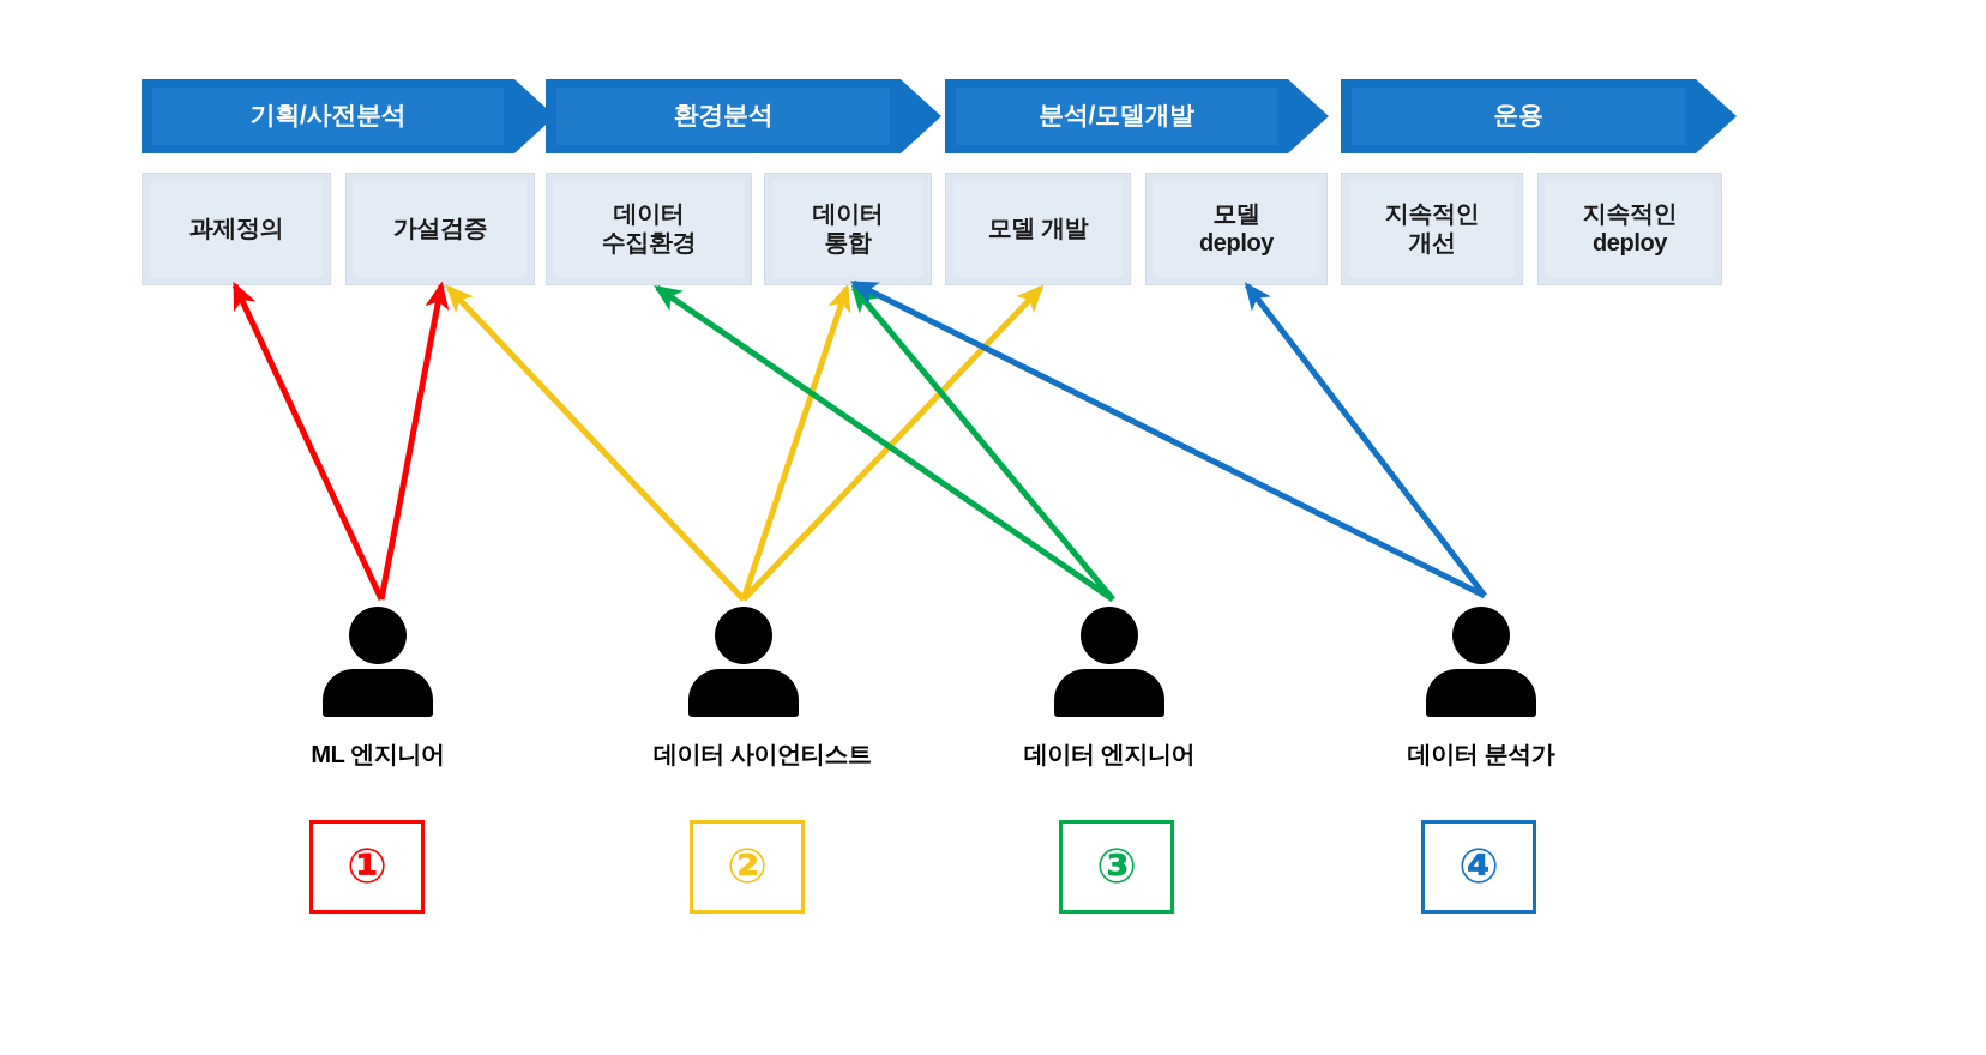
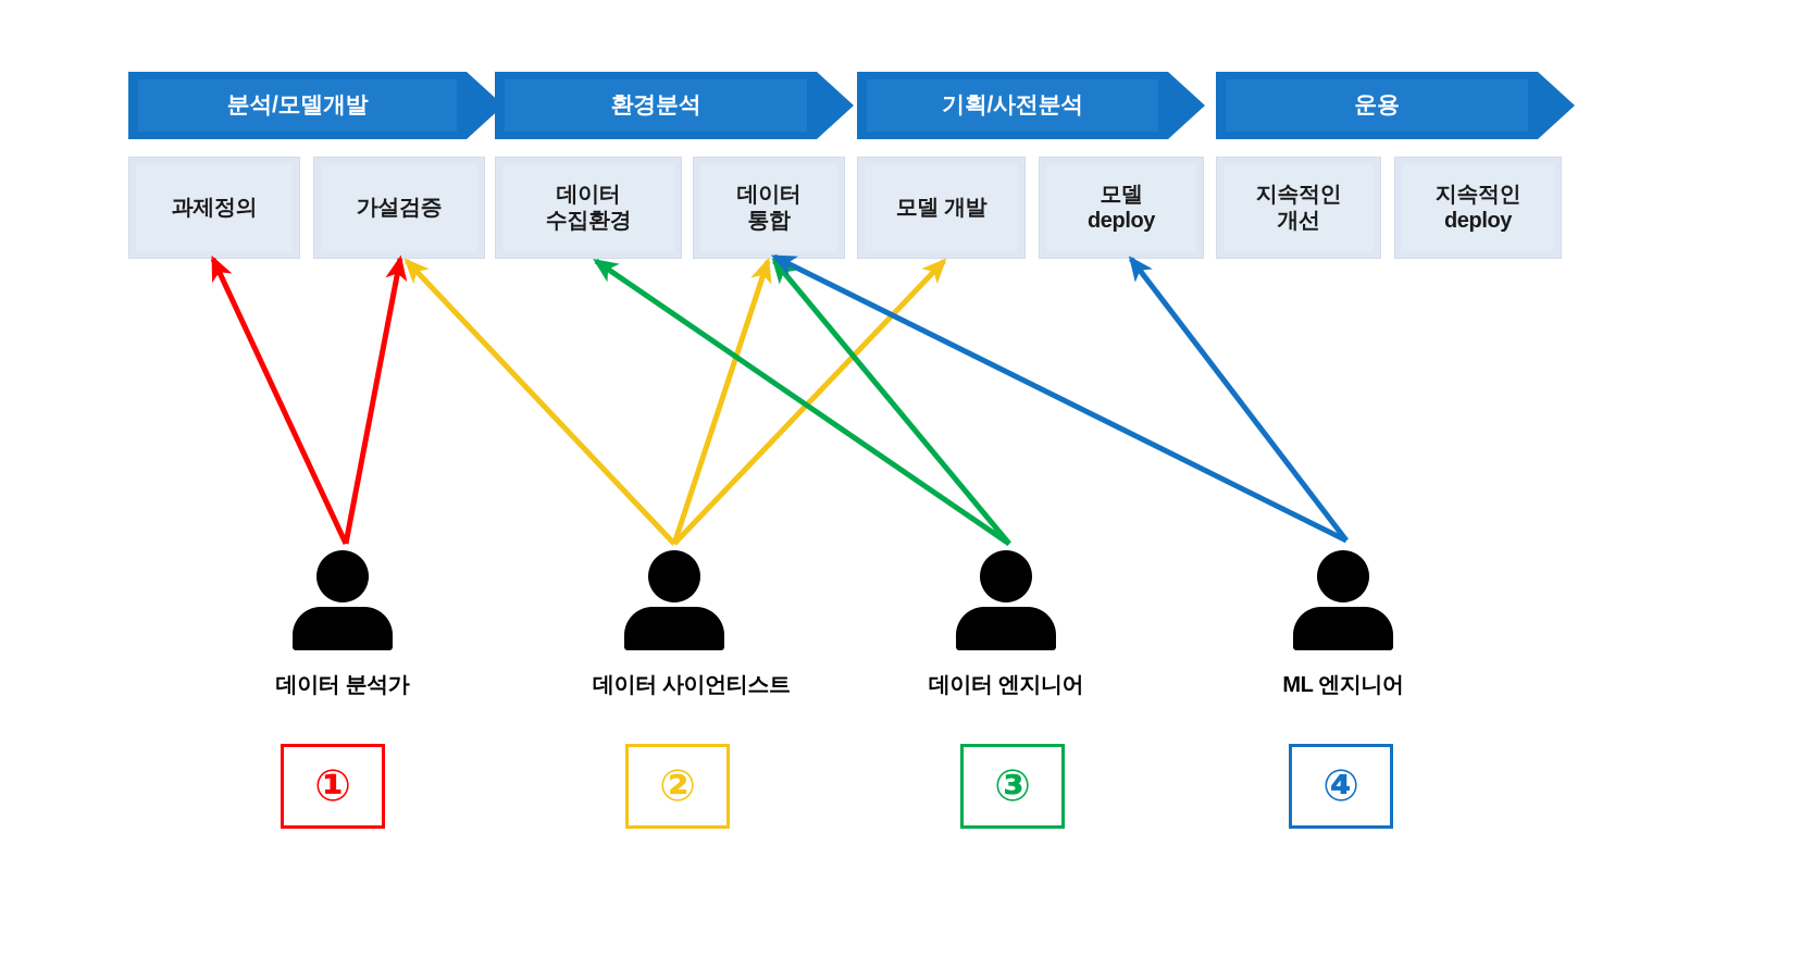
- 기획/사전분석
+ 분석/모델개발
  환경분석
- 분석/모델개발
+ 기획/사전분석
  운용
  과제정의
  가설검증
  데이터
  수집환경
  데이터
  통합
  모델 개발
  모델
  deploy
  지속적인
  개선
  지속적인
  deploy
- ML 엔지니어
+ 데이터 분석가
  데이터 사이언티
  데이터 엔지니어
- 데이터 분석가
+ ML 엔지니어
  ①
  ②
  ③
  ④
